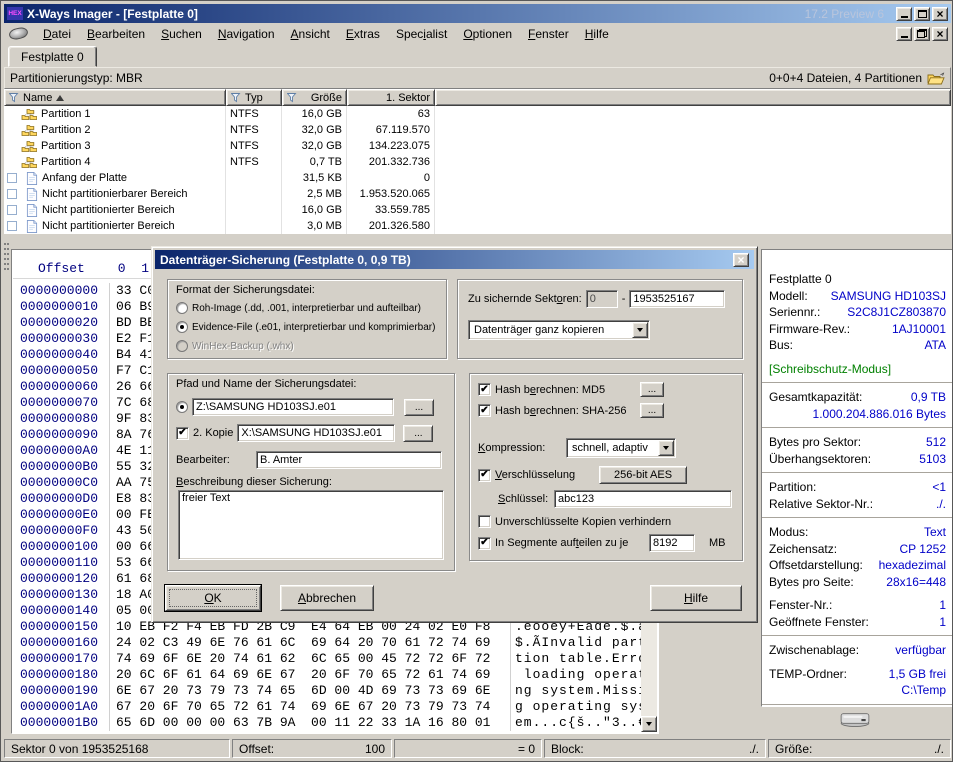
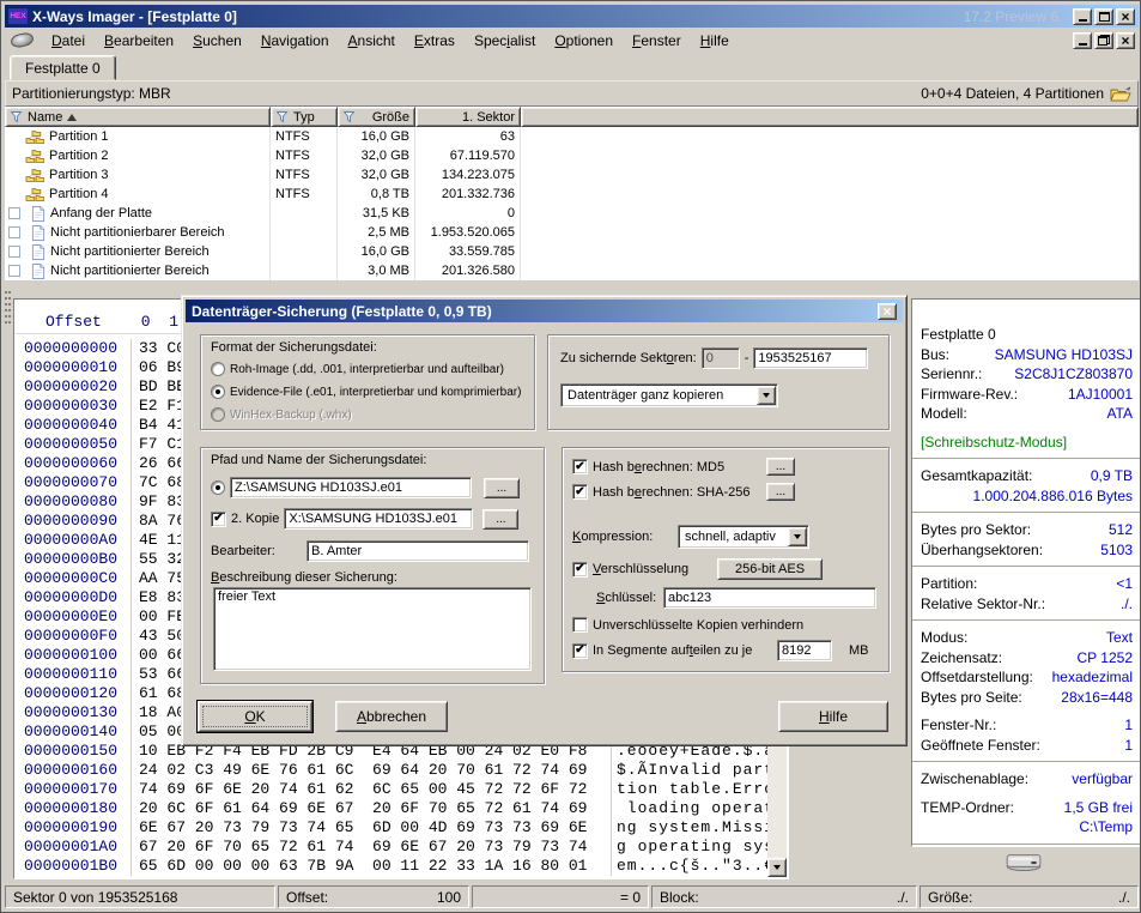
  X-Ways Imager - [Festplatte 0]
  17.2 Preview 6
  ×
  Datei
  Bearbeiten
  Suchen
  Navigation
  Ansicht
  Extras
  Specialist
  Optionen
  Fenster
  Hilfe
  ×
  Festplatte 0
  Partitionierungstyp: MBR
  0+0+4 Dateien, 4 Partitionen
  Name
  Typ
  Größe
  1. Sektor
  Partition 1
  NT­FS
  16,0 GB
  63
  Partition 2
  NTFS
  32,0 GB
  67.119.570
  Partition 3
  NTFS
  32,0 GB
  134.223.075
  Partition 4
  NTFS
- 0,7 TB
+ 0,8 TB
  201.332.736
  Anfang der Platte
  31,5 KB
  0
  Nicht partitionierbarer Bereich
  2,5 MB
  1.953.520.065
  Nicht partitionierter Bereich
  16,0 GB
  33.559.785
  Nicht partitionierter Bereich
  3,0 MB
  201.326.580
  Offset
  0 1
  0000000000
  33 C
  0000000010
  06 B
  0000000020
  BD B
  0000000030
  E2 F
  0000000040
  B4 4
  0000000050
  F7 C
  0000000060
  26 6
  0000000070
  7C 6
  0000000080
  9F 8
  0000000090
  8A 7
  00000000A0
  4E 1
  00000000B0
  55 3
  00000000C0
  AA 7
  00000000D0
  E8 8
  00000000E0
  00 F
  00000000F0
  43 5
  0000000100
  00 6
  0000000110
  53 6
  0000000120
  61 6
  0000000130
  18 A
  0000000140
  05 0
  0000000150
  10 EB F2 F4 EB FD 2B C9 E4 64 EB 00 24 02 E0 F8
  .ëòôëý+Éädë.$.
  0000000160
  24 02 C3 49 6E 76 61 6C 69 64 20 70 61 72 74 69
  $.ÃInvalid par
  0000000170
  74 69 6F 6E 20 74 61 62 6C 65 00 45 72 72 6F 72
  tion table.Err
  0000000180
  20 6C 6F 61 64 69 6E 67 20 6F 70 65 72 61 74 69
  loading opera
  0000000190
  6E 67 20 73 79 73 74 65 6D 00 4D 69 73 73 69 6E
  ng system.Miss
  00000001A0
  67 20 6F 70 65 72 61 74 69 6E 67 20 73 79 73 74
  g operating sy
  00000001B0
  65 6D 00 00 00 63 7B 9A 00 11 22 33 1A 16 80 01
  em...c{š.."3..
  Festplatte 0
- Modell:
+ Bus:
  SAMSUNG HD103SJ
  Seriennr.:
  S2C8J1CZ803870
  Firmware-Rev.:
  1AJ10001
- Bus:
+ Modell:
  ATA
  [Schreibschutz-Modus]
  Gesamtkapazität:
  0,9 TB
  1.000.204.886.016 Bytes
  Bytes pro Sektor:
  512
  Überhangsektoren:
  5103
  Partition:
  <1
  Relative Sektor-Nr.:
  ./.
  Modus:
  Text
  Zeichensatz:
  CP 1252
  Offsetdarstellung:
  hexadezimal
  Bytes pro Seite:
  28x16=448
  Fenster-Nr.:
  1
  Geöffnete Fenster:
  1
  Zwischenablage:
  verfügbar
  TEMP-Ordner:
  1,5 GB frei
  C:\Temp
  Sektor 0 von 1953525168
  Offset:
  100
  = 0
  Block:
  ./.
  Größe:
  ./.
  Datenträger-Sicherung (Festplatte 0, 0,9 TB)
  ×
  Format der Sicherungsdatei:
  Roh-Image (.dd, .001, interpretierbar und aufteilbar)
  Evidence-File (.e01, interpretierbar und komprimierbar)
  WinHex-Backup (.whx)
  Zu sichernde Sektoren:
  0
  -
  1953525167
  Datenträger ganz kopieren
  Pfad und Name der Sicherungsdatei:
  Z:\SAMSUNG HD103SJ.e01
  ...
  2. Kopie
  X:\SAMSUNG HD103SJ.e01
  ...
  Bearbeiter:
  B. Amter
  Beschreibung dieser Sicherung:
  freier Text
  Hash berechnen: MD5
  ...
  Hash berechnen: SHA-256
  ...
  Kompression:
  schnell, adaptiv
  Verschlüsselung
  256-bit AES
  Schlüssel:
  abc123
  Unverschlüsselte Kopien verhindern
  In Segmente aufteilen zu je
  8192
  MB
  OK
  Abbrechen
  Hilfe
